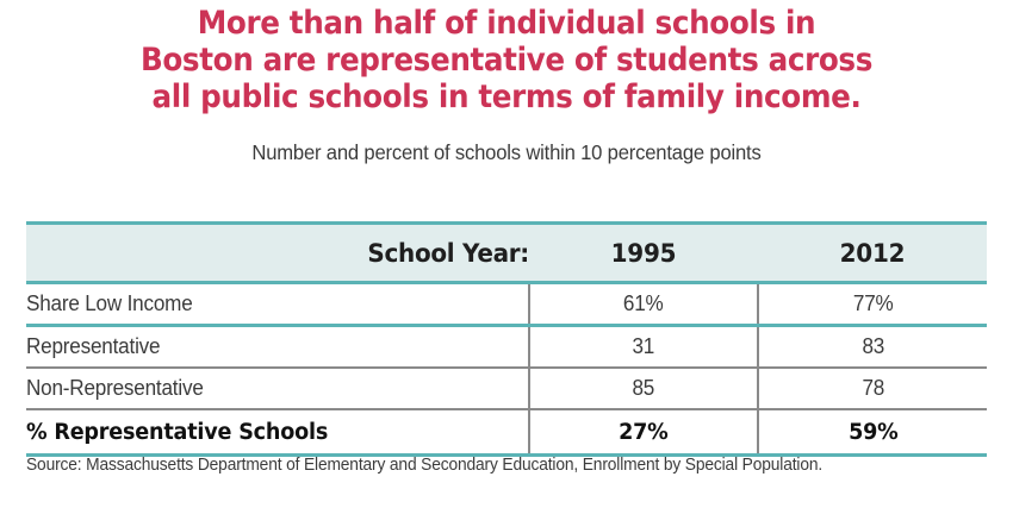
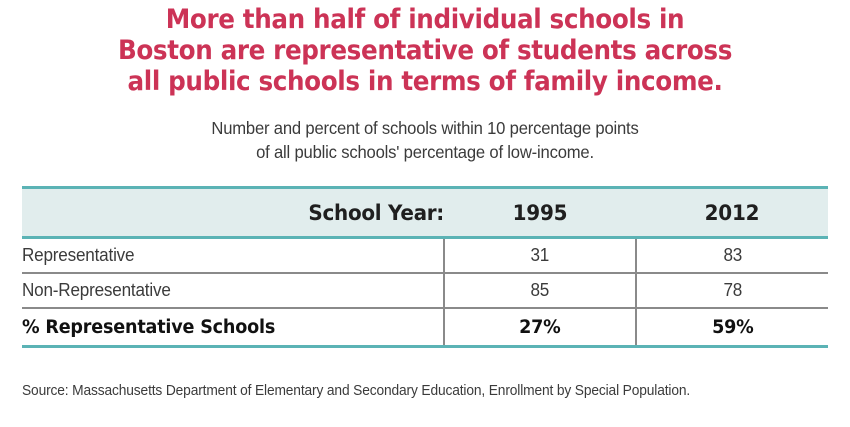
  More than half of individual schools in
  Boston are representative of students across
  all public schools in terms of family income.
  Number and percent of schools within 10 percentage points
+ of all public schools' percentage of low-income.
  School Year:	1995	2012
- Share Low Income	61%	77%
  Representative	31	83
  Non-Representative	85	78
  % Representative Schools	27%	59%
  Source: Massachusetts Department of Elementary and Secondary Education, Enrollment by Special Population.
